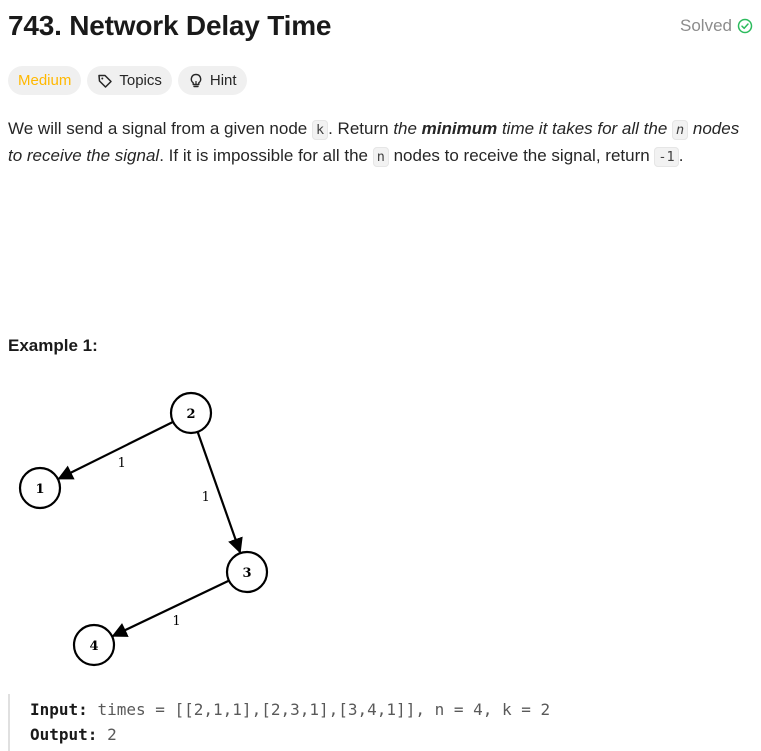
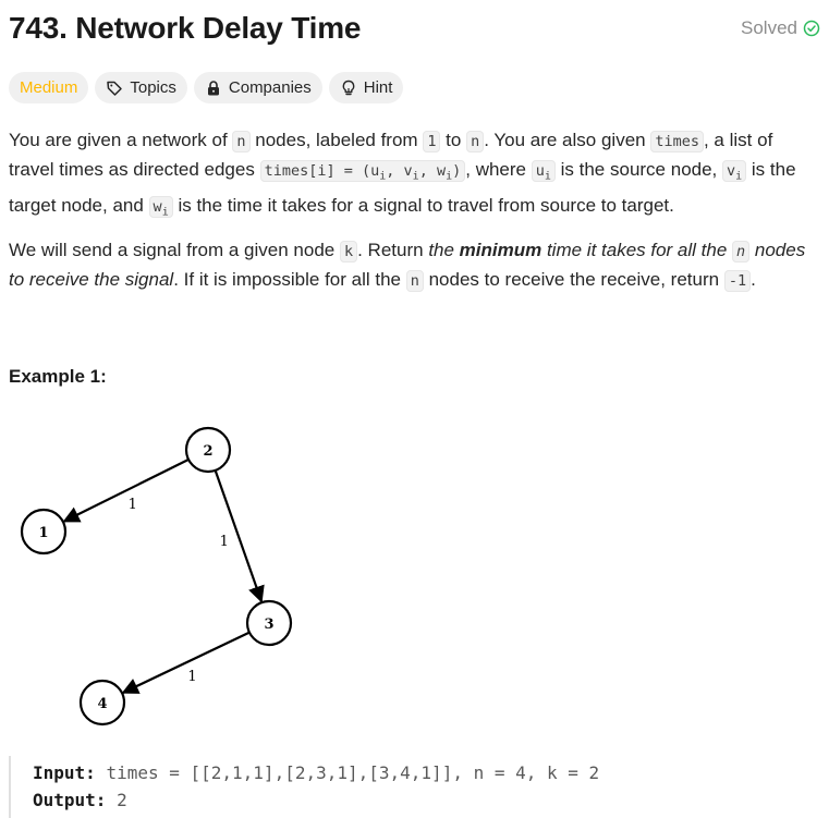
  743. Network Delay Time
  Solved
  Medium
  Topics
+ Companies
  Hint
+ You are given a network of n nodes, labeled from 1 to n . You are also given times , a list of travel times as directed edges times[i] = (ui, vi, wi) , where ui is the source node, vi is the target node, and wi is the time it takes for a signal to travel from source to target.
- We will send a signal from a given node k . Return the minimum time it takes for all the n nodes to receive the signal. If it is impossible for all the n nodes to receive the signal, return -1 .
+ We will send a signal from a given node k . Return the minimum time it takes for all the n nodes to receive the signal. If it is impossible for all the n nodes to receive the receive, return -1 .
  Example 1:
  1
  1
  1
  1
  2
  3
  4
  Input: times = [[2,1,1],[2,3,1],[3,4,1]], n = 4, k = 2
  Output: 2
